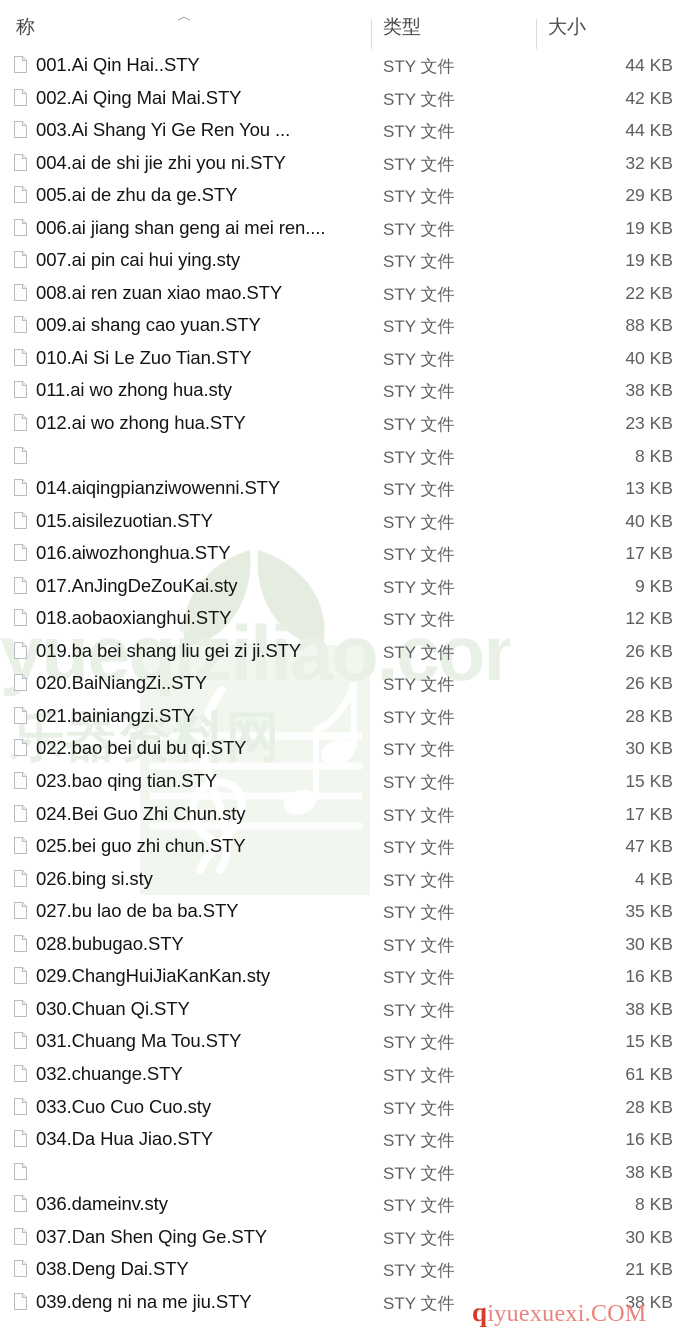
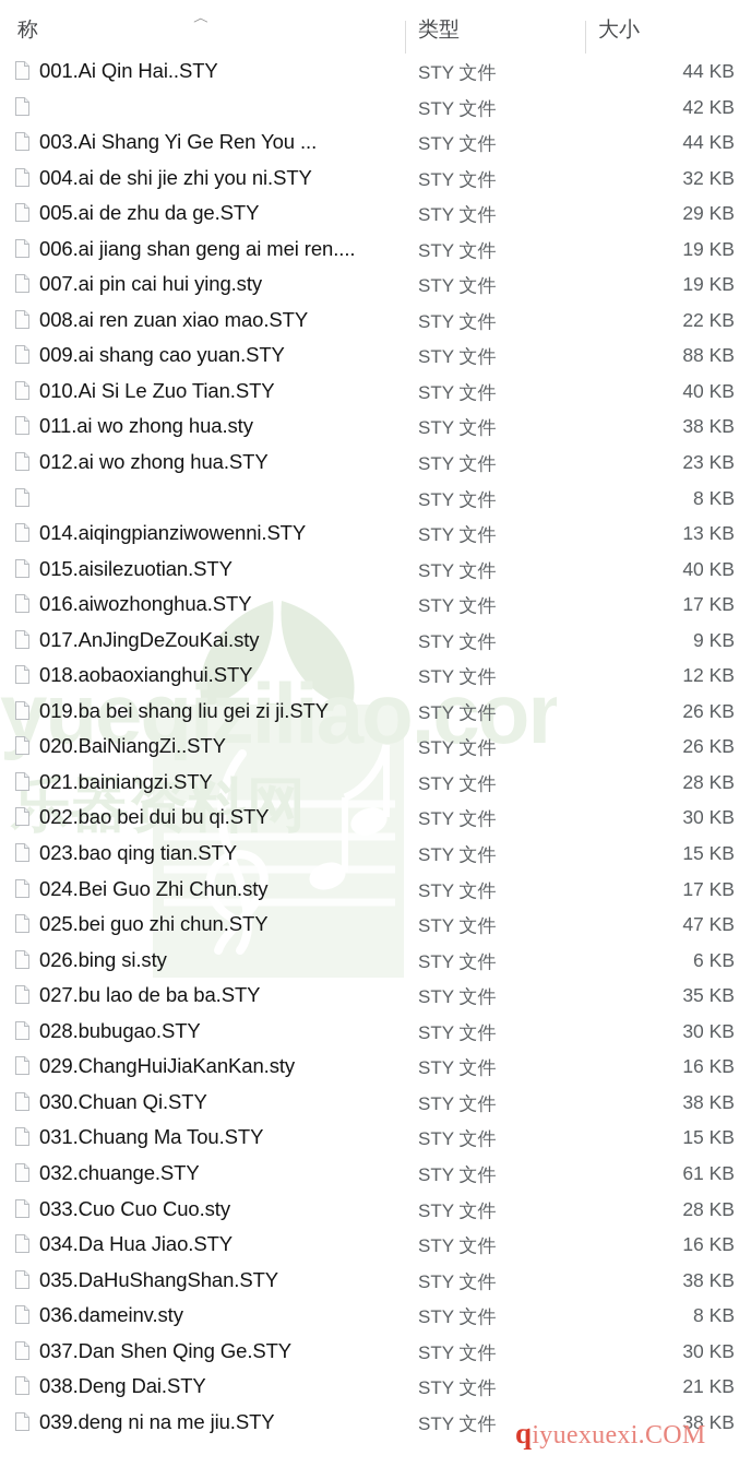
  ueqiziliao.co
  乐器资料网
  ︿
  称
  类型
  大小
  001.Ai Qin Hai..STY
  STY 文件
  44 KB
- 002.Ai Qing Mai Mai.STY
  STY 文件
  42 KB
  003.Ai Shang Yi Ge Ren You ...
  STY 文件
  44 KB
  004.ai de shi jie zhi you ni.STY
  STY 文件
  32 KB
  005.ai de zhu da ge.STY
  STY 文件
  29 KB
  006.ai jiang shan geng ai mei ren....
  STY 文件
  19 KB
  007.ai pin cai hui ying.sty
  STY 文件
  19 KB
  008.ai ren zuan xiao mao.STY
  STY 文件
  22 KB
  009.ai shang cao yuan.STY
  STY 文件
  88 KB
  010.Ai Si Le Zuo Tian.STY
  STY 文件
  40 KB
  011.ai wo zhong hua.sty
  STY 文件
  38 KB
  012.ai wo zhong hua.STY
  STY 文件
  23 KB
  STY 文件
  8 KB
  014.aiqingpianziwowenni.STY
  STY 文件
  13 KB
  015.aisilezuotian.STY
  STY 文件
  40 KB
  016.aiwozhonghua.STY
  STY 文件
  17 KB
  017.AnJingDeZouKai.sty
  STY 文件
  9 KB
  018.aobaoxianghui.STY
  STY 文件
  12 KB
  019.ba bei shang liu gei zi ji.STY
  STY 文件
  26 KB
  020.BaiNiangZi..STY
  STY 文件
  26 KB
  021.bainiangzi.STY
  STY 文件
  28 KB
  022.bao bei dui bu qi.STY
  STY 文件
  30 KB
  023.bao qing tian.STY
  STY 文件
  15 KB
  024.Bei Guo Zhi Chun.sty
  STY 文件
  17 KB
  025.bei guo zhi chun.STY
  STY 文件
  47 KB
  026.bing si.sty
  STY 文件
- 4 KB
+ 6 KB
  027.bu lao de ba ba.STY
  STY 文件
  35 KB
  028.bubugao.STY
  STY 文件
  30 KB
  029.ChangHuiJiaKanKan.sty
  STY 文件
  16 KB
  030.Chuan Qi.STY
  STY 文件
  38 KB
  031.Chuang Ma Tou.STY
  STY 文件
  15 KB
  032.chuange.STY
  STY 文件
  61 KB
  033.Cuo Cuo Cuo.sty
  STY 文件
  28 KB
  034.Da Hua Jiao.STY
  STY 文件
  16 KB
+ 035.DaHuShangShan.STY
  STY 文件
  38 KB
  036.dameinv.sty
  STY 文件
  8 KB
  037.Dan Shen Qing Ge.STY
  STY 文件
  30 KB
  038.Deng Dai.STY
  STY 文件
  21 KB
  039.deng ni na me jiu.STY
  STY 文件
  38 KB
  qiyuexuexi.COM
